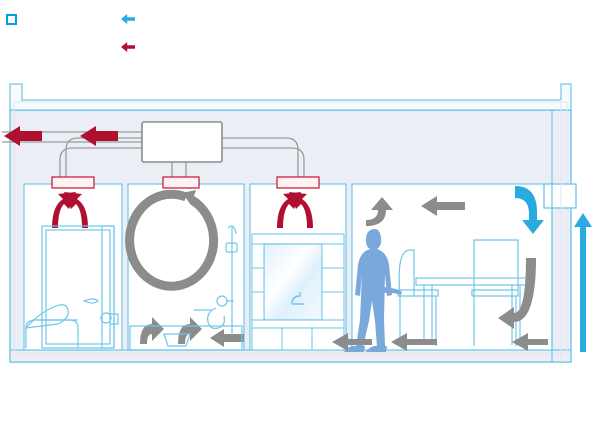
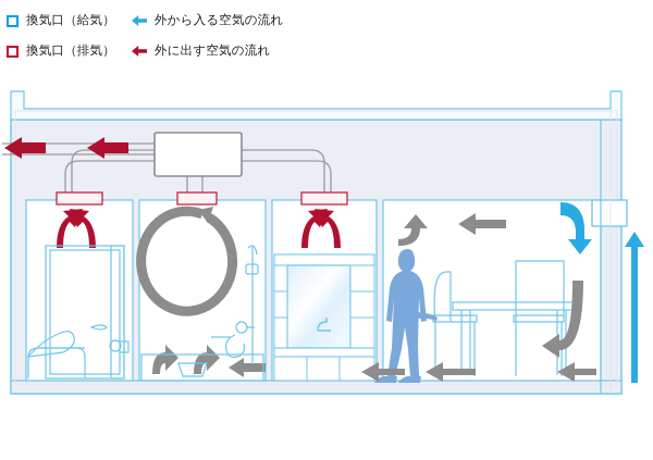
+ 換気口（給気）
+ 外から入る空気の流れ
+ 換気口（排気）
+ 外に出す空気の流れ
